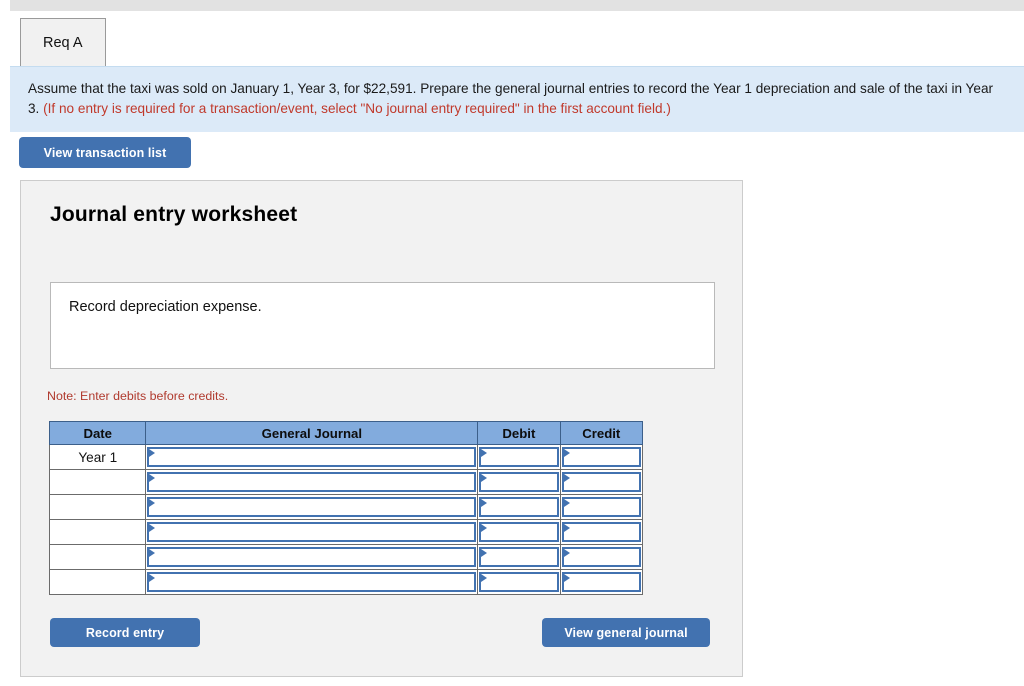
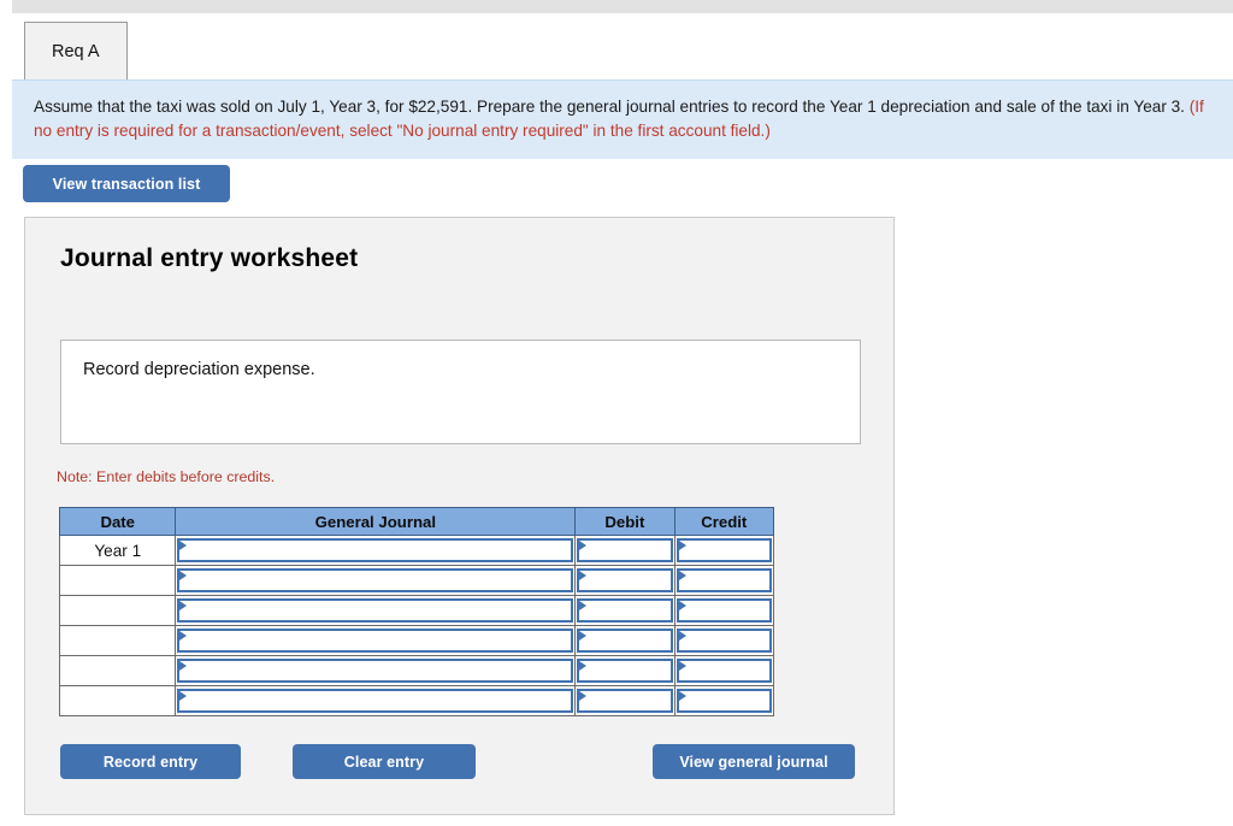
  Req A
- Assume that the taxi was sold on January 1, Year 3, for $22,591. Prepare the general journal entries to record the Year 1 depreciation and sale of the taxi in Year 3. (If no entry is required for a transaction/event, select "No journal entry required" in the first account field.)
+ Assume that the taxi was sold on July 1, Year 3, for $22,591. Prepare the general journal entries to record the Year 1 depreciation and sale of the taxi in Year 3. (If no entry is required for a transaction/event, select "No journal entry required" in the first account field.)
  View transaction list
  Journal entry worksheet
  Record depreciation expense.
  Note: Enter debits before credits.
  Date	General Journal	Debit	Credit
  Year 1
  Record entry
+ Clear entry
  View general journal
